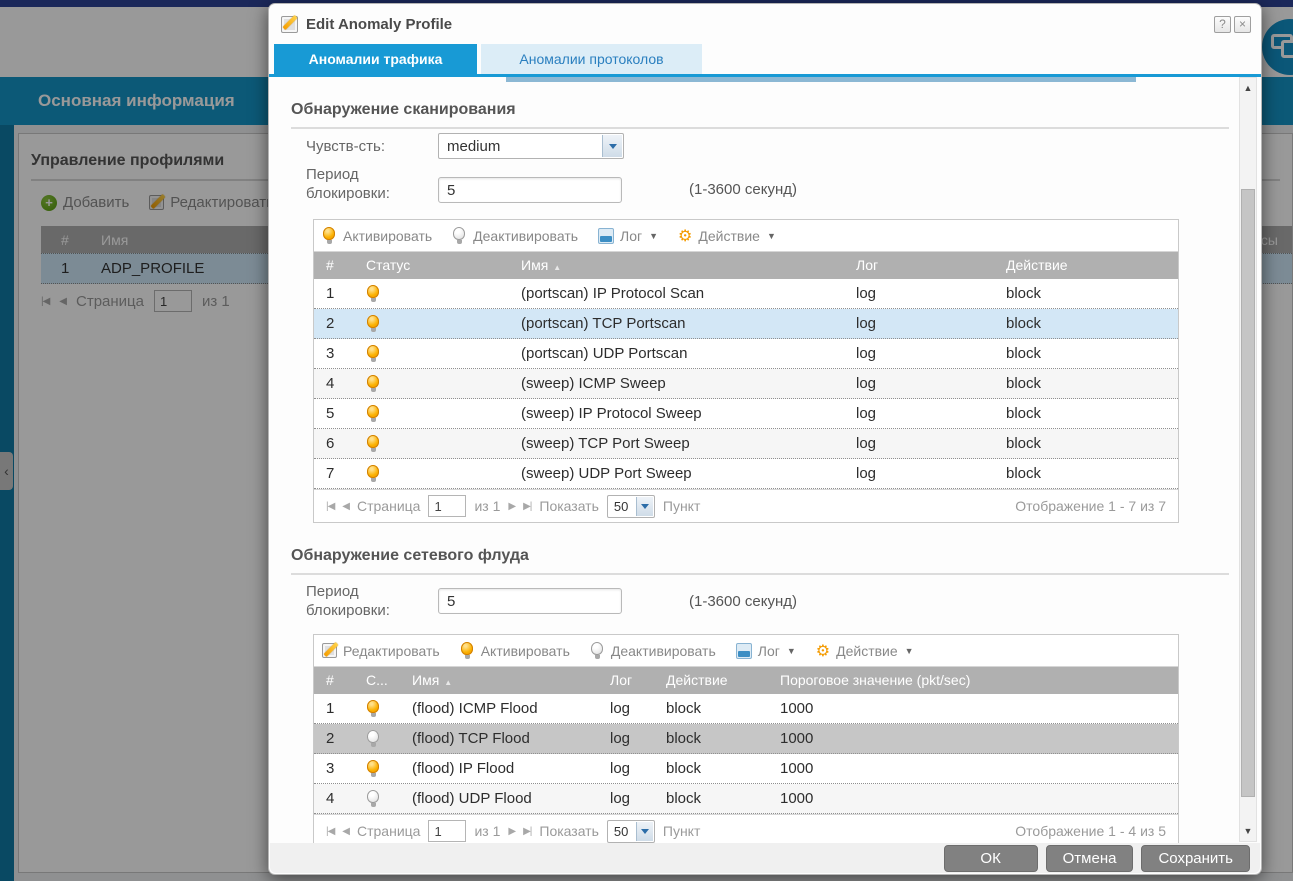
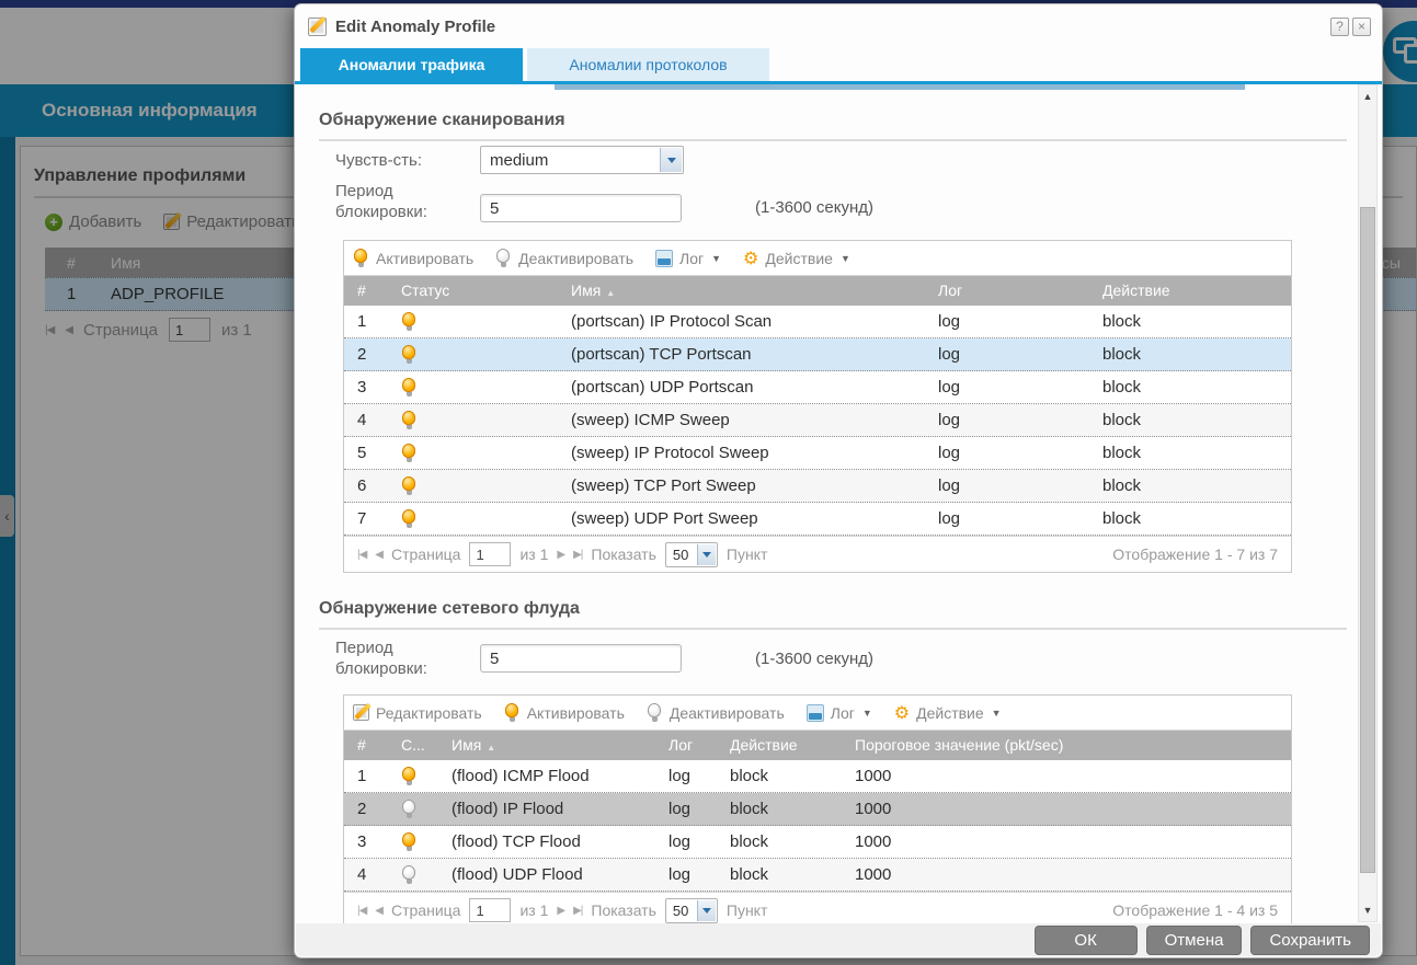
  Основная информация
  ‹
  Управление профилями
  +
  Добавить
  Редактироват
  #
  Имя
  1
  ADP_PROFILE
  |◀
  ◀
  Страница
  1
  из 1
  Edit Anomaly Profile
  ?
  ×
  Аномалии трафика
  Аномалии протоколов
  Обнаружение сканирования
  Чувств-сть:
  medium
  Период блокировки:
  5
  (1-3600 секунд)
  Активировать
  Деактивировать
  Лог
  ▼
  ⚙
  Действие
  ▼
  #
  Статус
  Имя ▲
  Лог
  Действие
  1
  (portscan) IP Protocol Scan
  log
  block
  2
  (portscan) TCP Portscan
  log
  block
  3
  (portscan) UDP Portscan
  log
  block
  4
  (sweep) ICMP Sweep
  log
  block
  5
  (sweep) IP Protocol Sweep
  log
  block
  6
  (sweep) TCP Port Sweep
  log
  block
  7
  (sweep) UDP Port Sweep
  log
  block
  |◀
  ◀
  Страница
  1
  из 1
  ▶
  ▶|
  Показать
  50
  Пункт
  Отображение 1 - 7 из 7
  Обнаружение сетевого флуда
  Период блокировки:
  5
  (1-3600 секунд)
  Редактировать
  Активировать
  Деактивировать
  Лог
  ▼
  ⚙
  Действие
  ▼
  #
  С...
  Имя ▲
  Лог
  Действие
  Пороговое значение (pkt/sec)
  1
  (flood) ICMP Flood
  log
  block
  1000
  2
- (flood) TCP Flood
+ (flood) IP Flood
  log
  block
  1000
  3
- (flood) IP Flood
+ (flood) TCP Flood
  log
  block
  1000
  4
  (flood) UDP Flood
  log
  block
  1000
  |◀
  ◀
  Страница
  1
  из 1
  ▶
  ▶|
  Показать
  50
  Пункт
  Отображение 1 - 4 из 5
  ▲
  ▼
  ОК
  Отмена
  Сохранить
